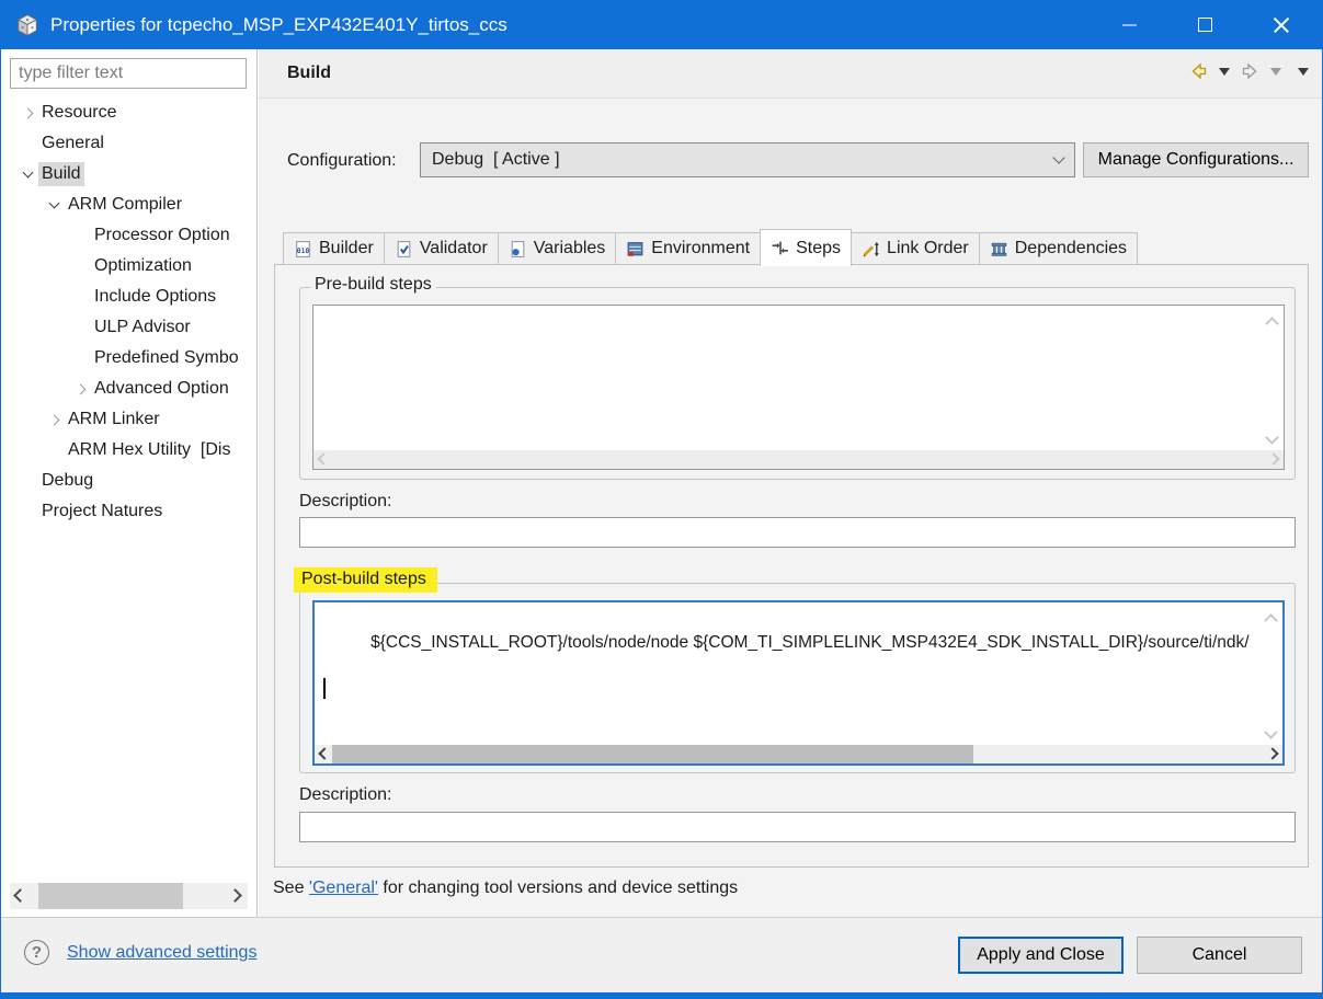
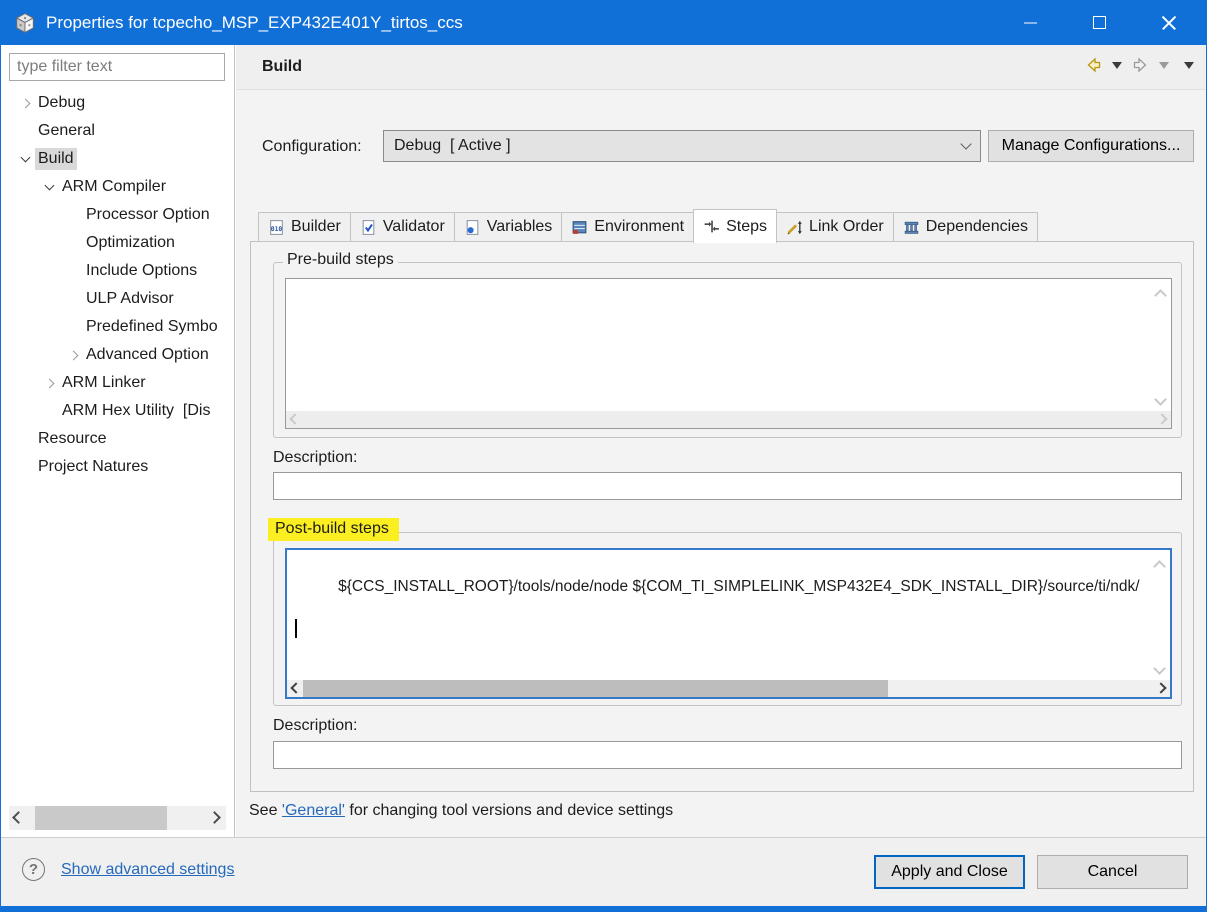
  Properties for tcpecho_MSP_EXP432E401Y_tirtos_ccs
  type filter text
- Resource
+ Debug
  General
  Build
  ARM Compiler
  Processor Option
  Optimization
  Include Options
  ULP Advisor
  Predefined Symbo
  Advanced Option
  ARM Linker
  ARM Hex Utility [Dis
- Debug
+ Resource
  Project Natures
  Build
  Configuration:
  Debug [ Active ]
  Manage Configurations...
  010
  Builder
  Validator
  Variables
  Environment
  Steps
  Link Order
  Dependencies
  Pre-build steps
  Description:
  Post-build steps
  ${CCS_INSTALL_ROOT}/tools/node/node ${COM_TI_SIMPLELINK_MSP432E4_SDK_INSTALL_DIR}/source/ti/ndk/
  Description:
  See 'General' for changing tool versions and device settings
  ?
  Show advanced settings
  Apply and Close
  Cancel
